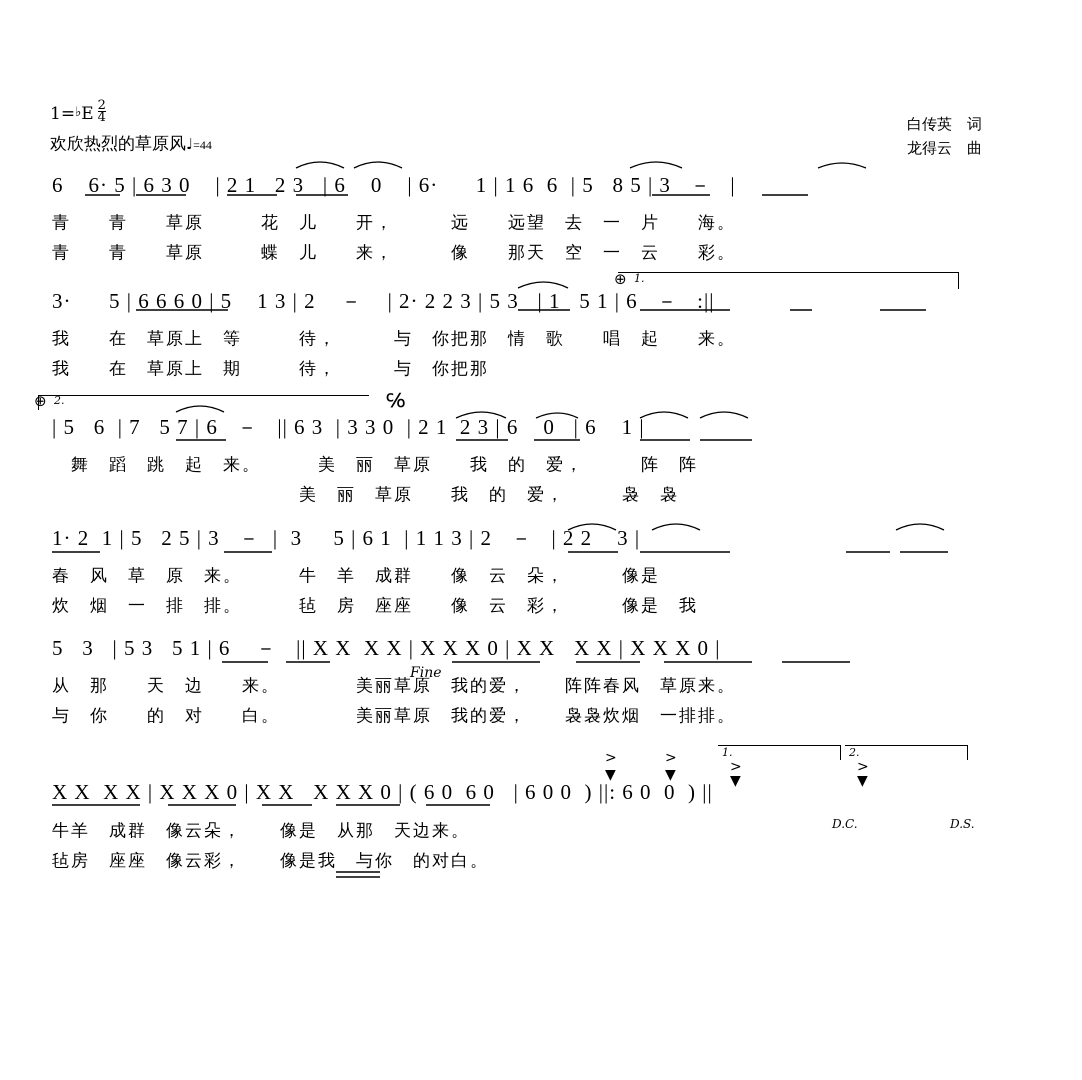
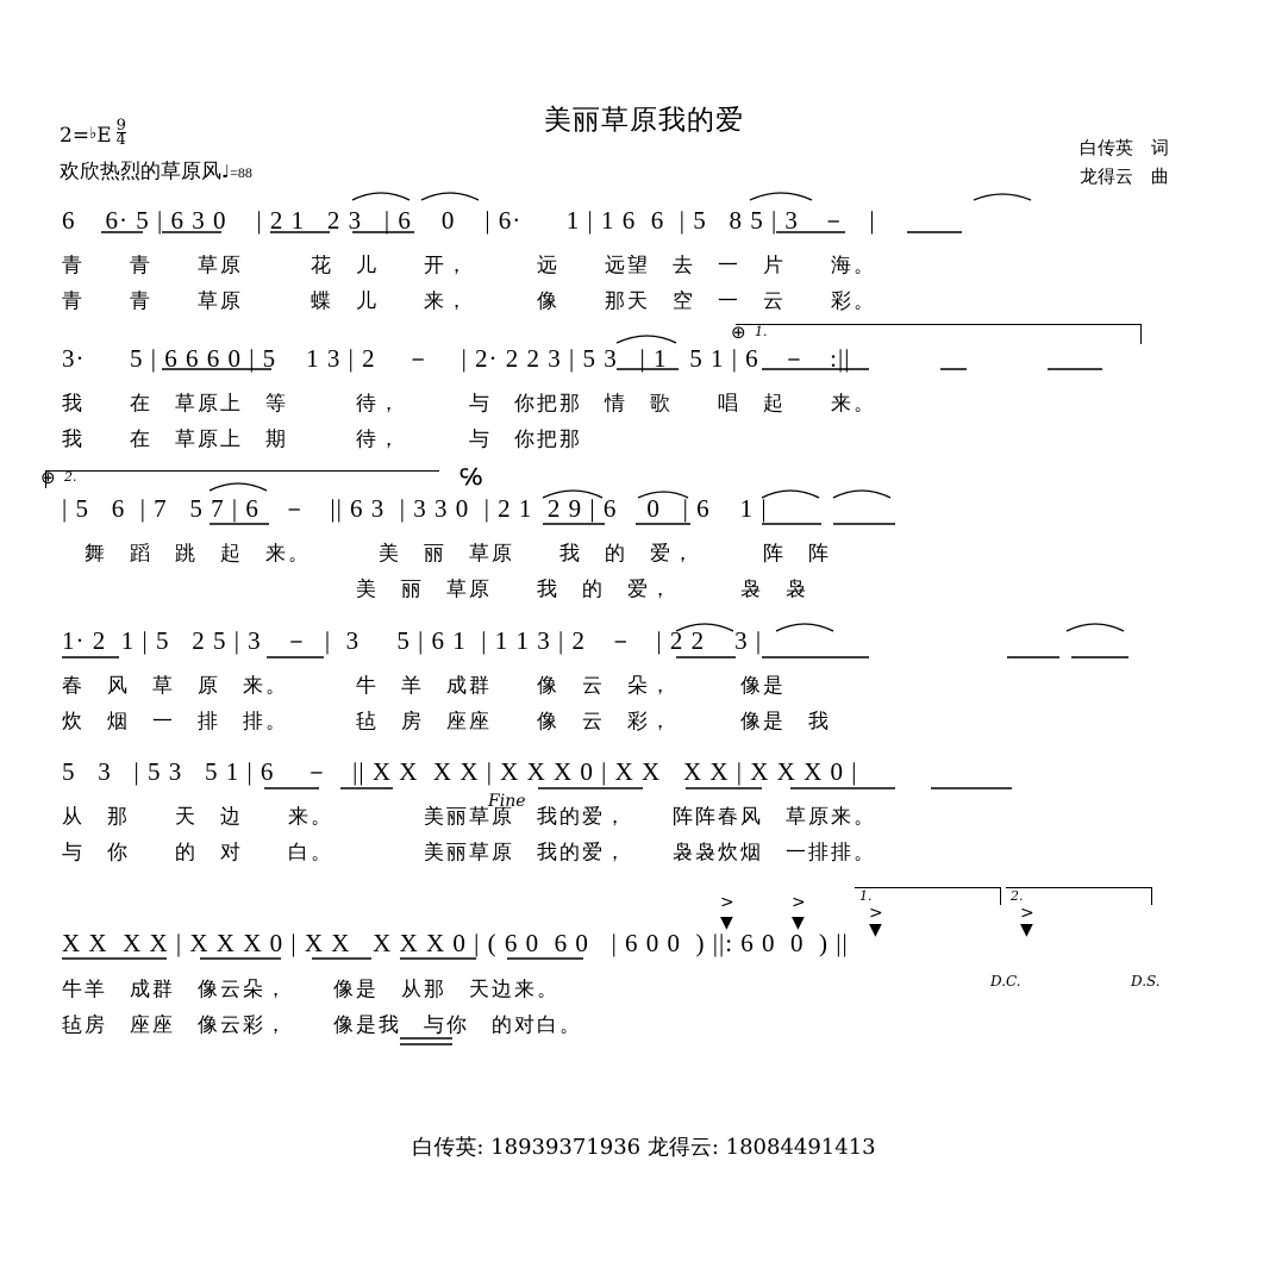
+ 美丽草原我的爱
  白传英 词
  龙得云 曲
- 1=♭E
+ 2=♭E
- 2
+ 9
  4
- 欢欣热烈的草原风♩=44
+ 欢欣热烈的草原风♩=88
  6 6· 5 | 6 3 0 | 2 1 2 3 | 6 0 | 6· 1 | 1 6 6 | 5 8 5 | 3 － |
  青 青 草原 花 儿 开， 远 远望 去 一 片 海。
  青 青 草原 蝶 儿 来， 像 那天 空 一 云 彩。
  3· 5 | 6 6 6 0 | 5 1 3 | 2 － | 2· 2 2 3 | 5 3 | 1 5 1 | 6 － :||
  我 在 草原上 等 待， 与 你把那 情 歌 唱 起 来。
  我 在 草原上 期 待， 与 你把那
  ⊕
  1.
  ⊕
  2.
  ℅
- | 5 6 | 7 5 7 | 6 － || 6 3 | 3 3 0 | 2 1 2 3 | 6 0 | 6 1 |
+ | 5 6 | 7 5 7 | 6 － || 6 3 | 3 3 0 | 2 1 2 9 | 6 0 | 6 1 |
  舞 蹈 跳 起 来。 美 丽 草原 我 的 爱， 阵 阵
  美 丽 草原 我 的 爱， 袅 袅
  1· 2 1 | 5 2 5 | 3 － | 3 5 | 6 1 | 1 1 3 | 2 － | 2 2 3 |
  春 风 草 原 来。 牛 羊 成群 像 云 朵， 像是
  炊 烟 一 排 排。 毡 房 座座 像 云 彩， 像是 我
  5 3 | 5 3 5 1 | 6 － || X X X X | X X X 0 | X X X X | X X X 0 |
  Fine
  从 那 天 边 来。 美丽草原 我的爱， 阵阵春风 草原来。
  与 你 的 对 白。 美丽草原 我的爱， 袅袅炊烟 一排排。
  >
  >
  ▼
  ▼
  >
  ▼
  >
  ▼
  1.
  2.
  X X X X | X X X 0 | X X X X X 0 | ( 6 0 6 0 | 6 0 0 ) ||: 6 0 0 ) ||
  D.C.
  D.S.
  牛羊 成群 像云朵， 像是 从那 天边来。
  毡房 座座 像云彩， 像是我 与你 的对白。
+ 白传英: 18939371936 龙得云: 18084491413
